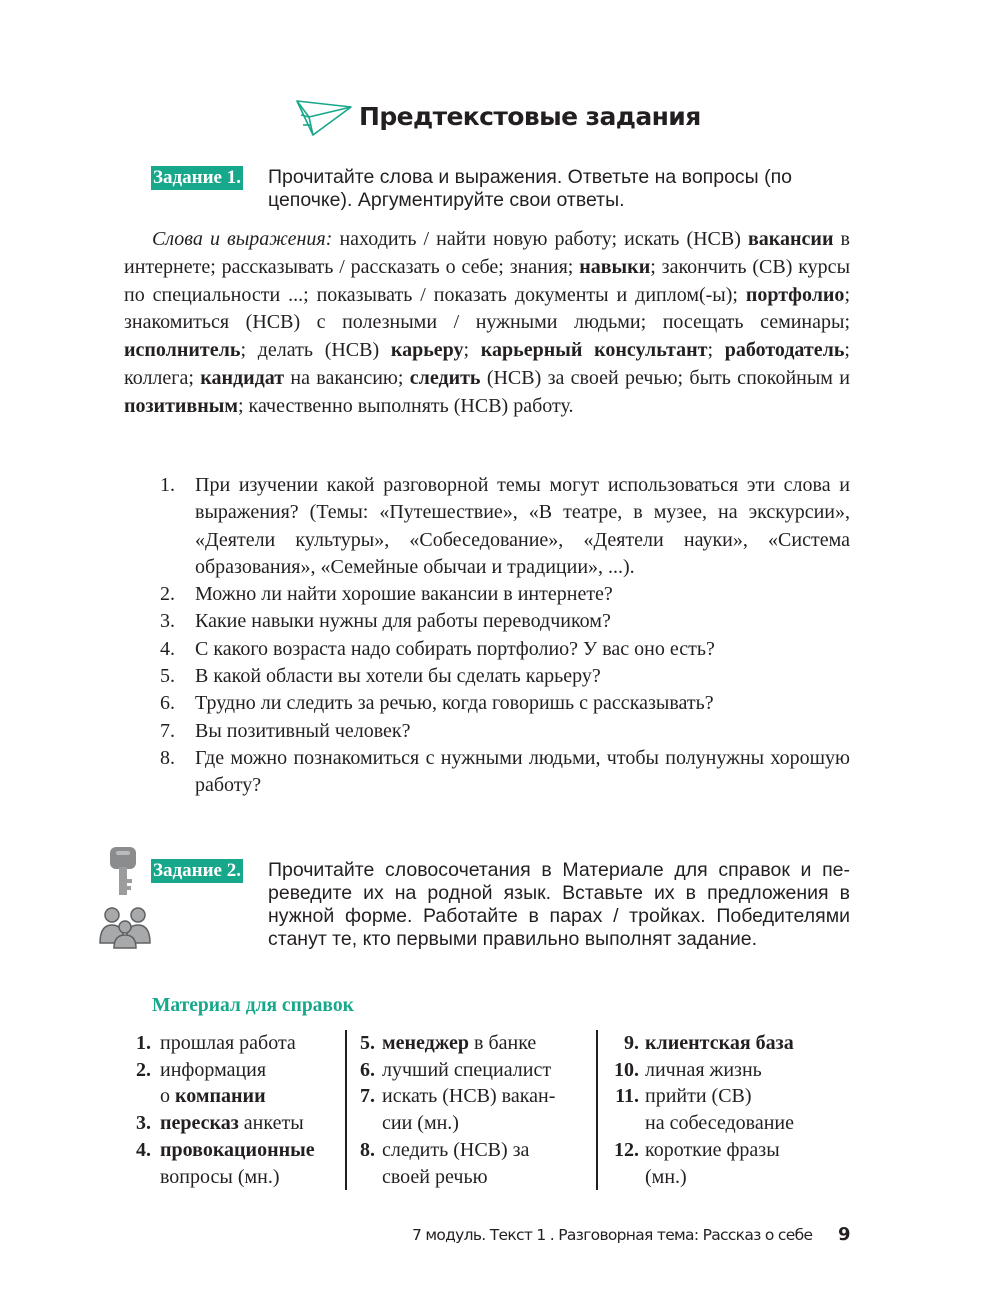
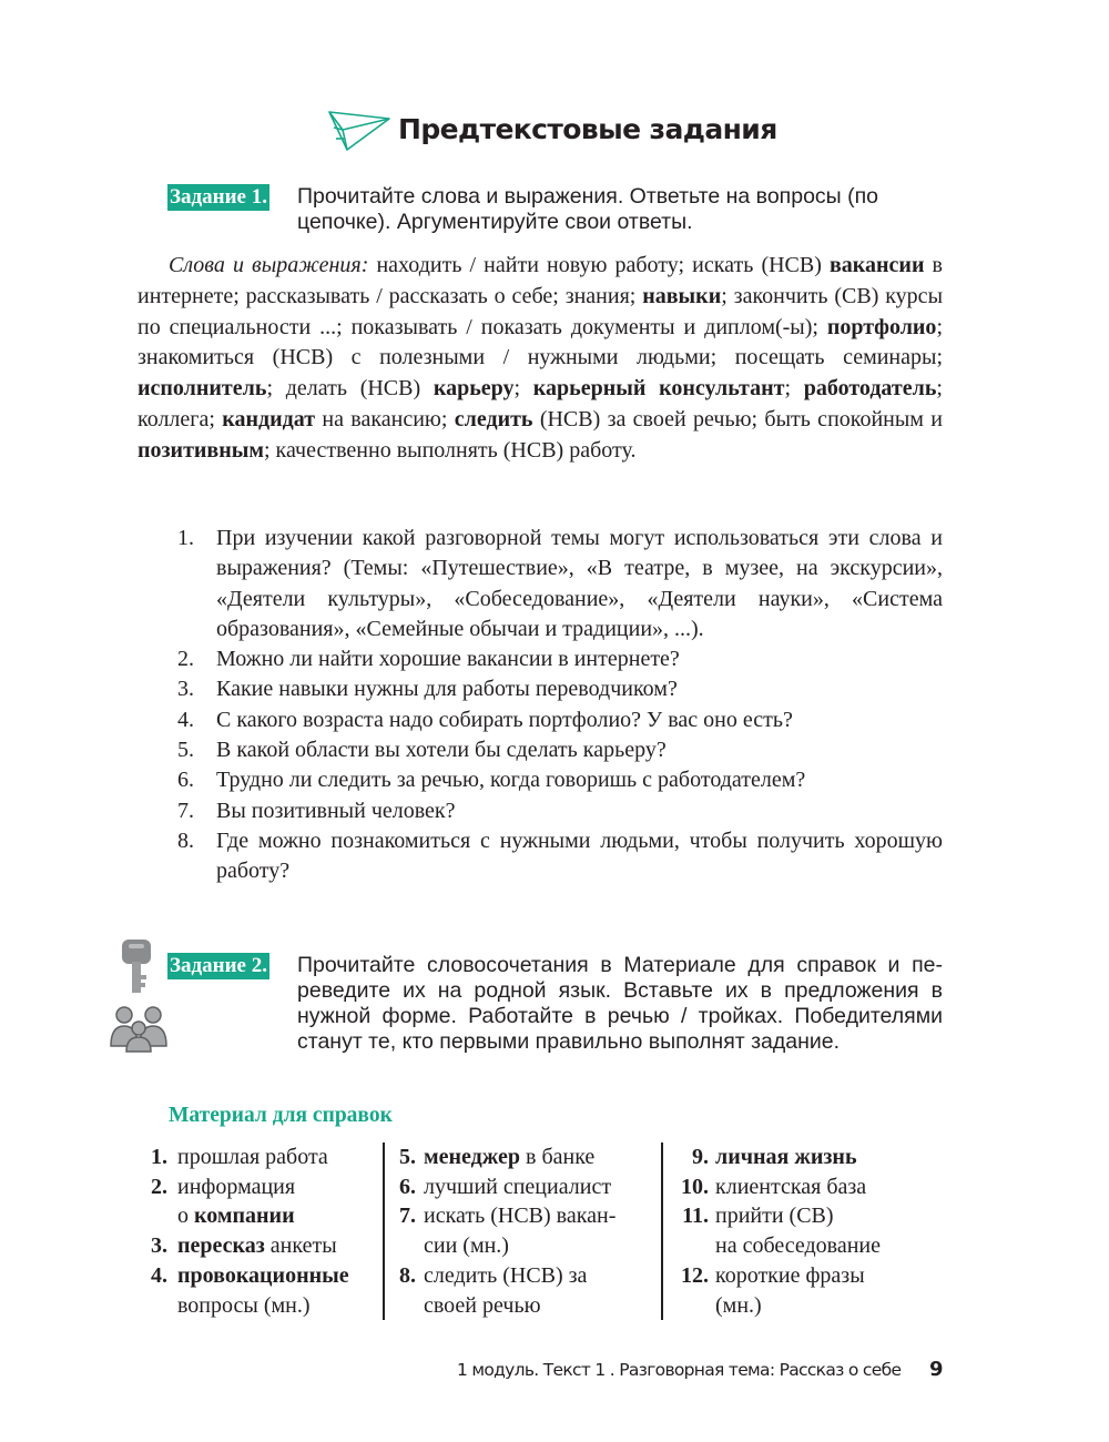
  Предтекстовые задания
  Задание 1.
  Прочитайте слова и выражения. Ответьте на вопросы (по
  цепочке). Аргументируйте свои ответы.
  Слова и выражения: находить / найти новую работу; искать (НСВ) вакансии в интернете; рассказывать / рассказать о себе; знания; на­выки; закончить (СВ) курсы по специальности ...; показывать / пока­зать документы и диплом(-ы); портфолио; знакомиться (НСВ) с по­лезными / нужными людьми; посещать семинары; исполнитель; де­лать (НСВ) карьеру; карьерный консультант; работодатель; коллега; кандидат на вакансию; следить (НСВ) за своей речью; быть спокой­ным и позитивным; качественно выполнять (НСВ) работу.
  1.
  При изучении какой разговорной темы могут использоваться эти слова и выражения? (Темы: «Путешествие», «В театре, в музее, на экскурсии», «Деятели культуры», «Собеседова­ние», «Деятели науки», «Система образования», «Семейные обычаи и традиции», ...).
  2.
  Можно ли найти хорошие вакансии в интернете?
  3.
  Какие навыки нужны для работы переводчиком?
  4.
  С какого возраста надо собирать портфолио? У вас оно есть?
  5.
  В какой области вы хотели бы сделать карьеру?
  6.
- Трудно ли следить за речью, когда говоришь с рассказывать?
+ Трудно ли следить за речью, когда говоришь с работодателем?
  7.
  Вы позитивный человек?
  8.
- Где можно познакомиться с нужными людьми, чтобы полу­нужны хорошую работу?
+ Где можно познакомиться с нужными людьми, чтобы полу­чить хорошую работу?
  Задание 2.
- Прочитайте словосочетания в Материале для справок и пе­реведите их на родной язык. Вставьте их в предложения в нужной форме. Работайте в парах / тройках. Победителя­ми станут те, кто первыми правильно выполнят задание.
+ Прочитайте словосочетания в Материале для справок и пе­реведите их на родной язык. Вставьте их в предложения в нужной форме. Работайте в речью / тройках. Победителя­ми станут те, кто первыми правильно выполнят задание.
  Материал для справок
  1.
  прошлая работа
  2.
  информация
  о компании
  3.
  пересказ анкеты
  4.
  провокационные
  вопросы (мн.)
  5.
  менеджер в банке
  6.
  лучший специалист
  7.
  искать (НСВ) вакан-
  сии (мн.)
  8.
  следить (НСВ) за
  своей речью
  9.
- клиентская база
+ личная жизнь
  10.
- личная жизнь
+ клиентская база
  11.
  прийти (СВ)
  на собеседование
  12.
  короткие фразы
  (мн.)
- 7 модуль. Текст 1 . Разговорная тема: Рассказ о себе
+ 1 модуль. Текст 1 . Разговорная тема: Рассказ о себе
  9
